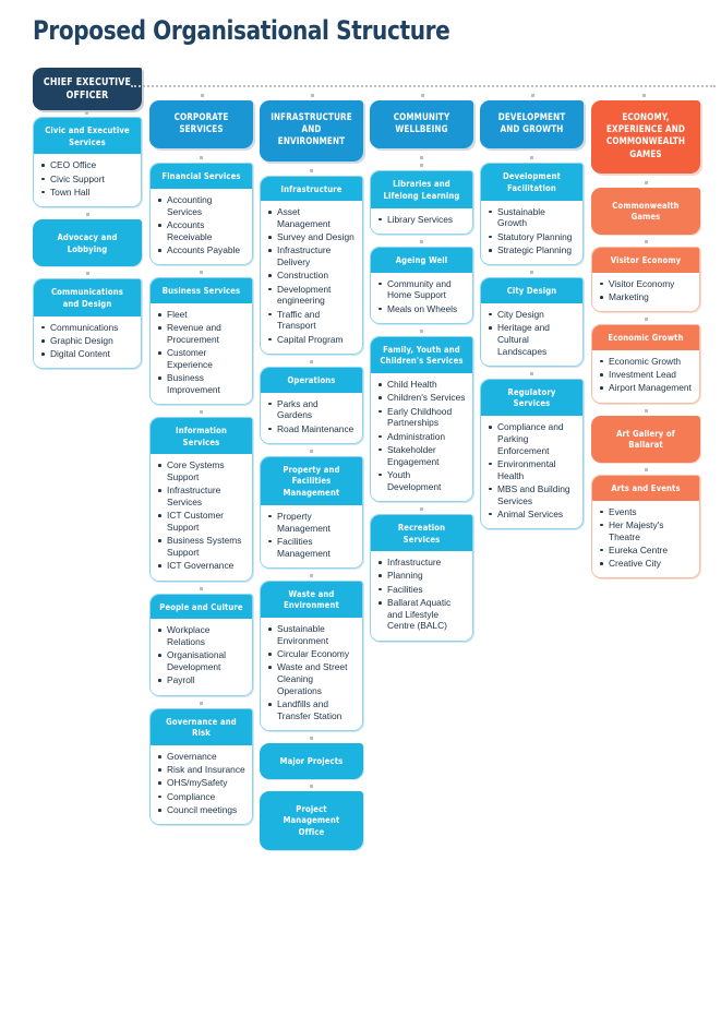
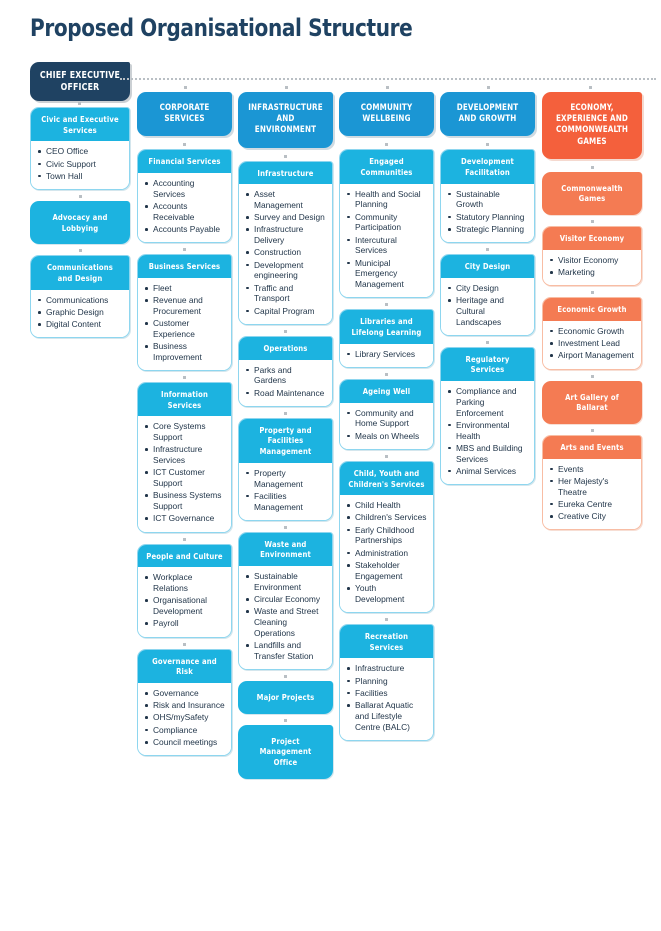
  Proposed Organisational Structure
  CHIEF EXECUTIVE OFFICER
  Civic and Executive Services
  CEO Office
  Civic Support
  Town Hall
  Advocacy and Lobbying
  Communications and Design
  Communications
  Graphic Design
  Digital Content
  CORPORATE SERVICES
  Financial Services
  Accounting Services
  Accounts Receivable
  Accounts Payable
  Business Services
  Fleet
  Revenue and Procurement
  Customer Experience
  Business Improvement
  Information Services
  Core Systems Support
  Infrastructure Services
  ICT Customer Support
  Business Systems Support
  ICT Governance
  People and Culture
  Workplace Relations
  Organisational Development
  Payroll
  Governance and Risk
  Governance
  Risk and Insurance
  OHS/mySafety
  Compliance
  Council meetings
  INFRASTRUCTURE AND ENVIRONMENT
  Infrastructure
  Asset Management
  Survey and Design
  Infrastructure Delivery
  Construction
  Development engineering
  Traffic and Transport
  Capital Program
  Operations
  Parks and Gardens
  Road Maintenance
  Property and Facilities Management
  Property Management
  Facilities Management
  Waste and Environment
  Sustainable Environment
  Circular Economy
  Waste and Street Cleaning Operations
  Landfills and Transfer Station
  Major Projects
  Project Management Office
  COMMUNITY WELLBEING
+ Engaged Communities
+ Health and Social Planning
+ Community Participation
+ Intercutural Services
+ Municipal Emergency Management
  Libraries and Lifelong Learning
  Library Services
  Ageing Well
  Community and Home Support
  Meals on Wheels
- Family, Youth and Children's Services
+ Child, Youth and Children's Services
  Child Health
  Children's Services
  Early Childhood Partnerships
  Administration
  Stakeholder Engagement
  Youth Development
  Recreation Services
  Infrastructure
  Planning
  Facilities
  Ballarat Aquatic and Lifestyle Centre (BALC)
  DEVELOPMENT AND GROWTH
  Development Facilitation
  Sustainable Growth
  Statutory Planning
  Strategic Planning
  City Design
  City Design
  Heritage and Cultural Landscapes
  Regulatory Services
  Compliance and Parking Enforcement
  Environmental Health
  MBS and Building Services
  Animal Services
  ECONOMY, EXPERIENCE AND COMMONWEALTH GAMES
  Commonwealth Games
  Visitor Economy
  Visitor Economy
  Marketing
  Economic Growth
  Economic Growth
  Investment Lead
  Airport Management
  Art Gallery of Ballarat
  Arts and Events
  Events
  Her Majesty's Theatre
  Eureka Centre
  Creative City
